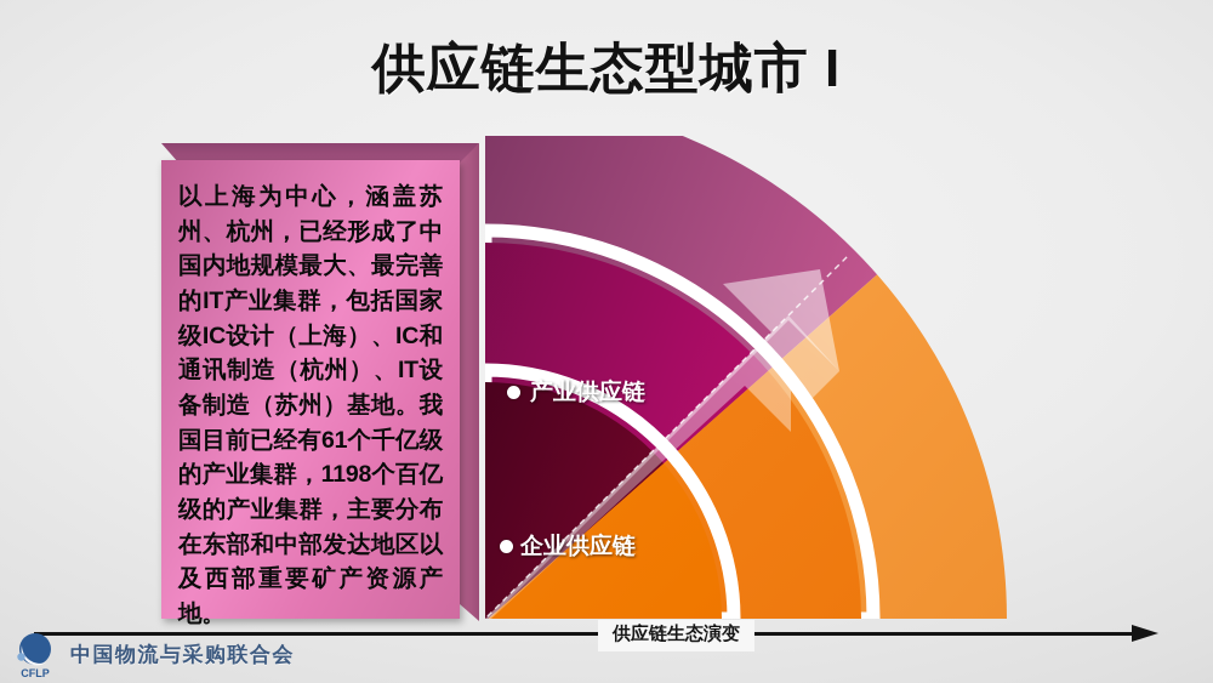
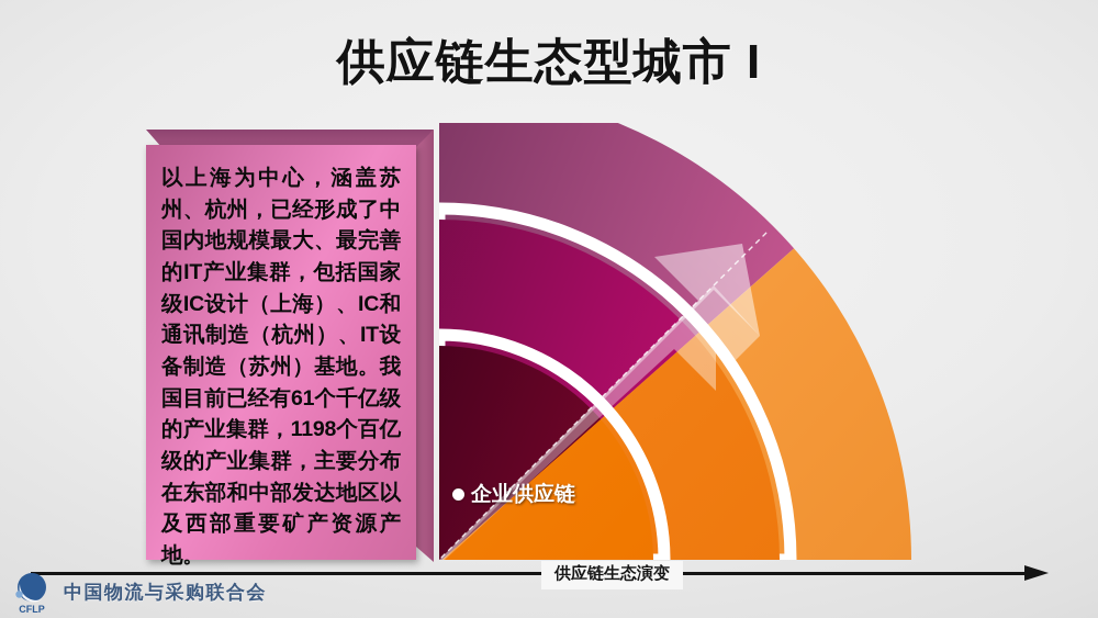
  供应链生态型城市 I
  以上海为中心，涵盖苏州、杭州，已经形成了中国内地规模最大、最完善的IT产业集群，包括国家级IC设计（上海）、IC和通讯制造（杭州）、IT设备制造（苏州）基地。我国目前已经有61个千亿级的产业集群，1198个百亿级的产业集群，主要分布在东部和中部发达地区以及西部重要矿产资源产地。
- 产业供应链
  企业供应链
  供应链生态演变
  CFLP
  中国物流与采购联合会
